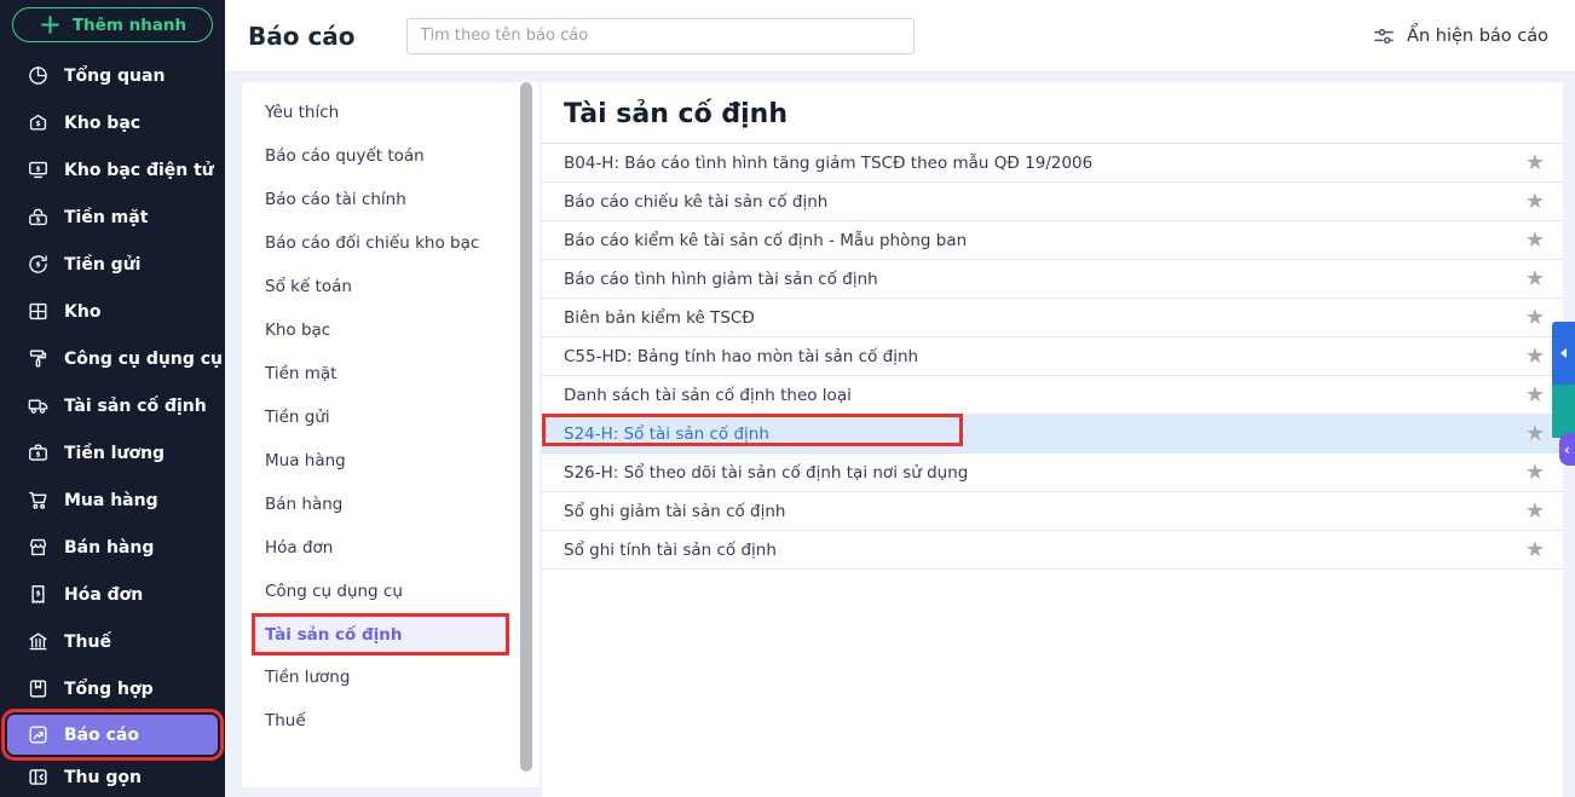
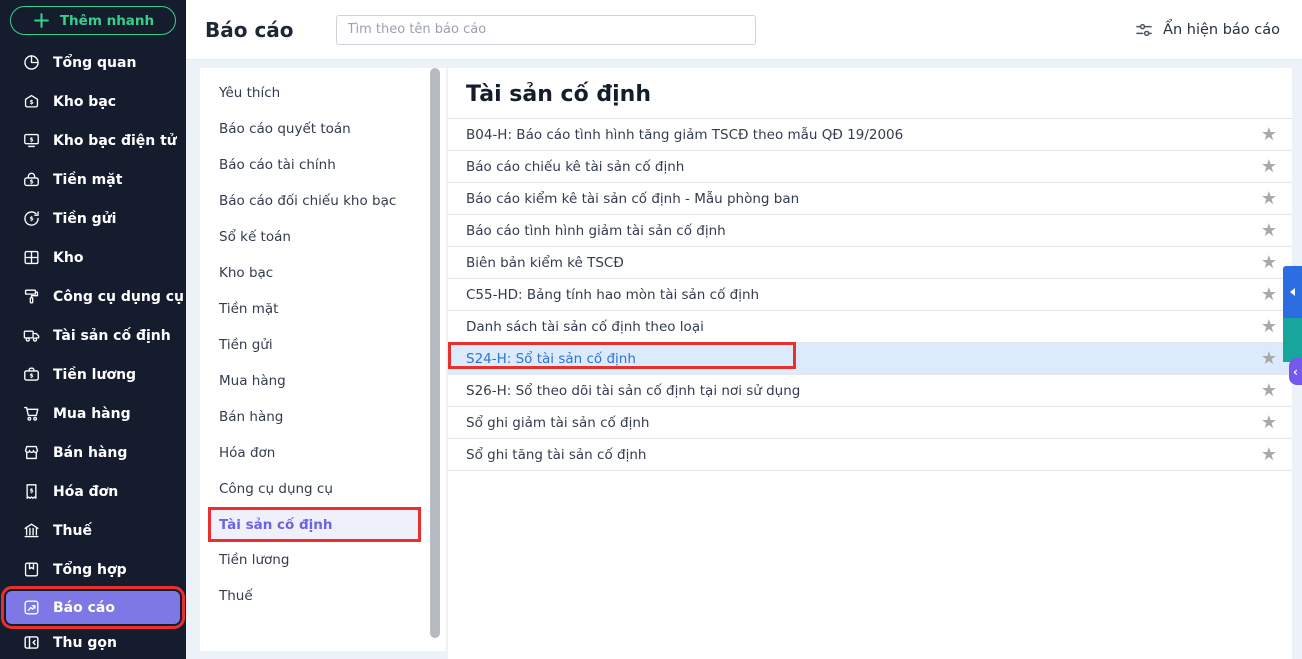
  Thêm nhanh
  Tổng quan
  Kho bạc
  Kho bạc điện tử
  Tiền mặt
  Tiền gửi
  Kho
  Công cụ dụng cụ
  Tài sản cố định
  Tiền lương
  Mua hàng
  Bán hàng
  Hóa đơn
  Thuế
  Tổng hợp
  Báo cáo
  Thu gọn
  Báo cáo
  Tìm theo tên báo cáo
  Ẩn hiện báo cáo
  Yêu thích
  Báo cáo quyết toán
  Báo cáo tài chính
  Báo cáo đối chiếu kho bạc
  Sổ kế toán
  Kho bạc
  Tiền mặt
  Tiền gửi
  Mua hàng
  Bán hàng
  Hóa đơn
  Công cụ dụng cụ
  Tài sản cố định
  Tiền lương
  Thuế
  Tài sản cố định
  B04-H: Báo cáo tình hình tăng giảm TSCĐ theo mẫu QĐ 19/2006
  ★
  Báo cáo chiếu kê tài sản cố định
  ★
  Báo cáo kiểm kê tài sản cố định - Mẫu phòng ban
  ★
  Báo cáo tình hình giảm tài sản cố định
  ★
  Biên bản kiểm kê TSCĐ
  ★
  C55-HD: Bảng tính hao mòn tài sản cố định
  ★
  Danh sách tài sản cố định theo loại
  ★
  S24-H: Sổ tài sản cố định
  ★
  S26-H: Sổ theo dõi tài sản cố định tại nơi sử dụng
  ★
  Sổ ghi giảm tài sản cố định
  ★
- Sổ ghi tính tài sản cố định
+ Sổ ghi tăng tài sản cố định
  ★
  ‹
